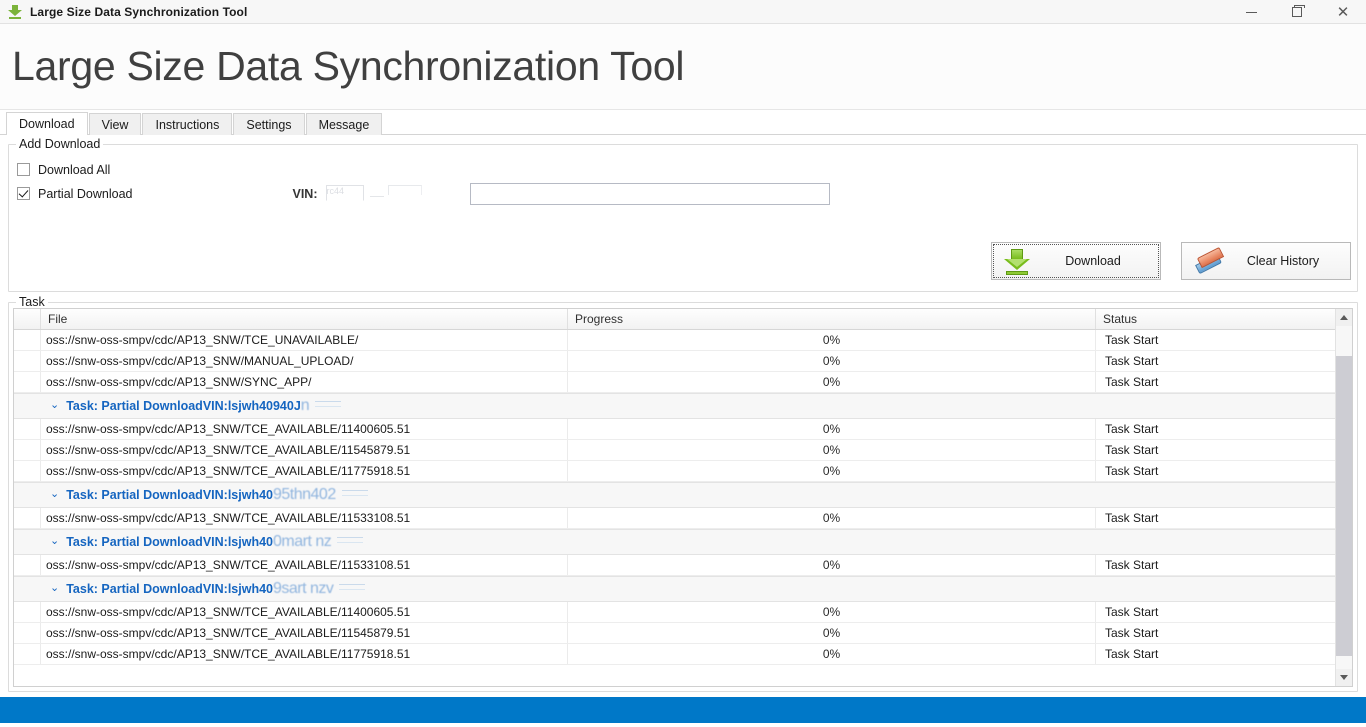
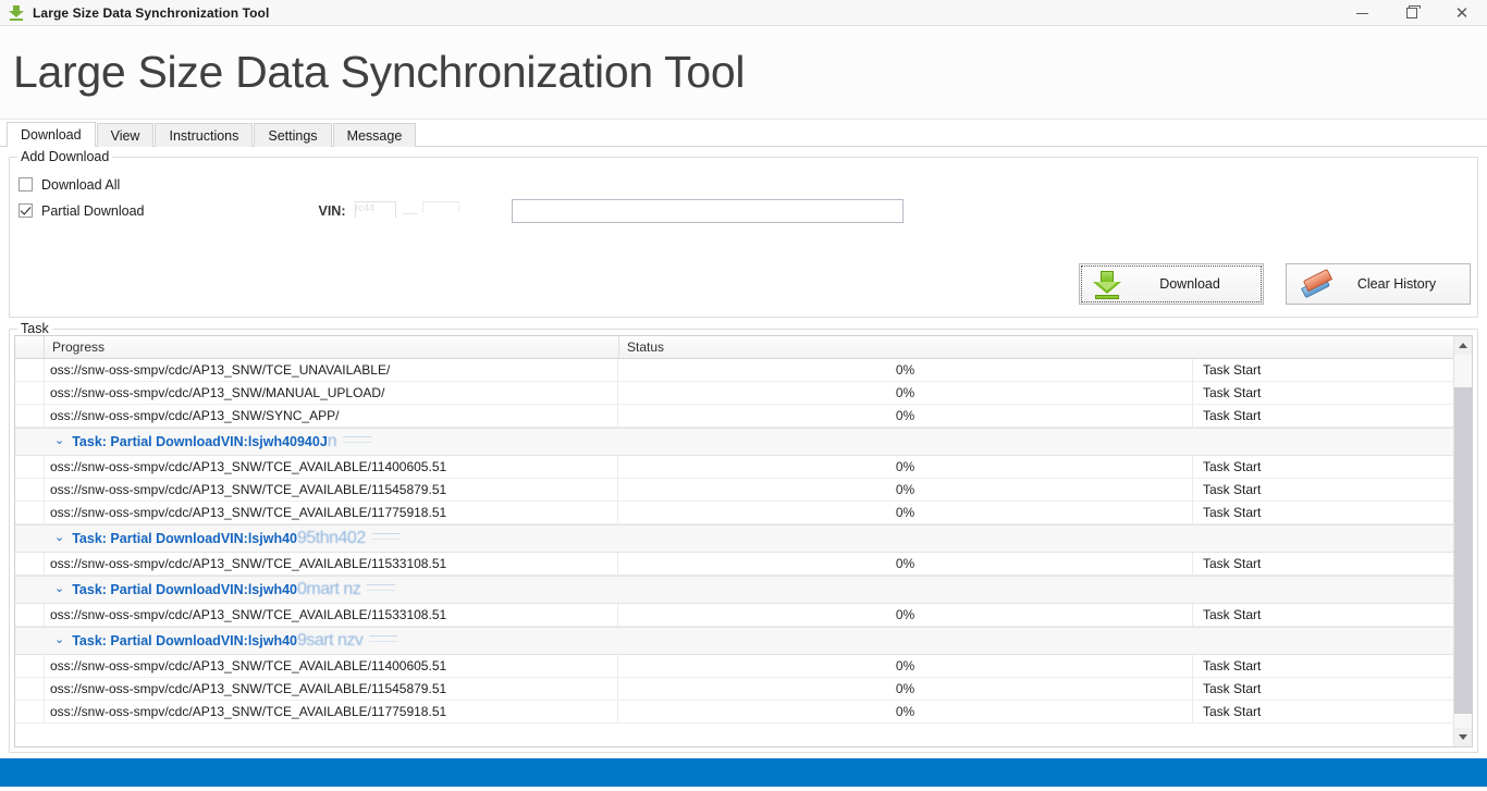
  Large Size Data Synchronization Tool
  ✕
  Large Size Data Synchronization Tool
  Download
  View
  Instructions
  Settings
  Message
  Add Download
  Download All
  Partial Download
  VIN:
  rc44
  Download
  Clear History
  Task
- File
  Progress
  Status
  oss://snw-oss-smpv/cdc/AP13_SNW/TCE_UNAVAILABLE/
  0%
  Task Start
  oss://snw-oss-smpv/cdc/AP13_SNW/MANUAL_UPLOAD/
  0%
  Task Start
  oss://snw-oss-smpv/cdc/AP13_SNW/SYNC_APP/
  0%
  Task Start
  ⌄
  Task: Partial DownloadVIN:lsjwh40940J
  n
  oss://snw-oss-smpv/cdc/AP13_SNW/TCE_AVAILABLE/11400605.51
  0%
  Task Start
  oss://snw-oss-smpv/cdc/AP13_SNW/TCE_AVAILABLE/11545879.51
  0%
  Task Start
  oss://snw-oss-smpv/cdc/AP13_SNW/TCE_AVAILABLE/11775918.51
  0%
  Task Start
  ⌄
  Task: Partial DownloadVIN:lsjwh40
  95thn402
  oss://snw-oss-smpv/cdc/AP13_SNW/TCE_AVAILABLE/11533108.51
  0%
  Task Start
  ⌄
  Task: Partial DownloadVIN:lsjwh40
  0mart nz
  oss://snw-oss-smpv/cdc/AP13_SNW/TCE_AVAILABLE/11533108.51
  0%
  Task Start
  ⌄
  Task: Partial DownloadVIN:lsjwh40
  9sart nzv
  oss://snw-oss-smpv/cdc/AP13_SNW/TCE_AVAILABLE/11400605.51
  0%
  Task Start
  oss://snw-oss-smpv/cdc/AP13_SNW/TCE_AVAILABLE/11545879.51
  0%
  Task Start
  oss://snw-oss-smpv/cdc/AP13_SNW/TCE_AVAILABLE/11775918.51
  0%
  Task Start
